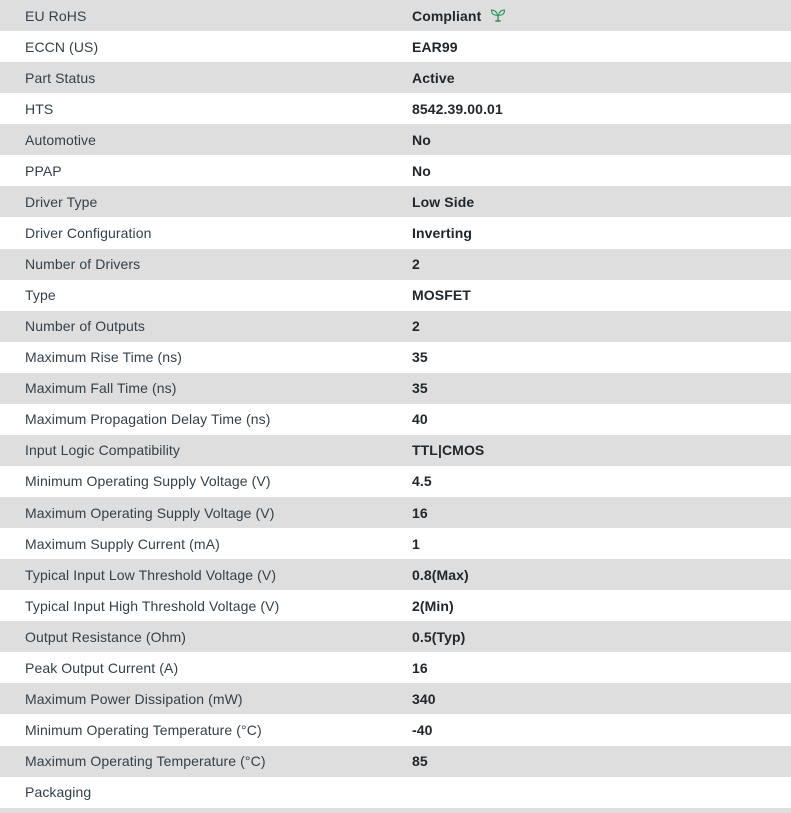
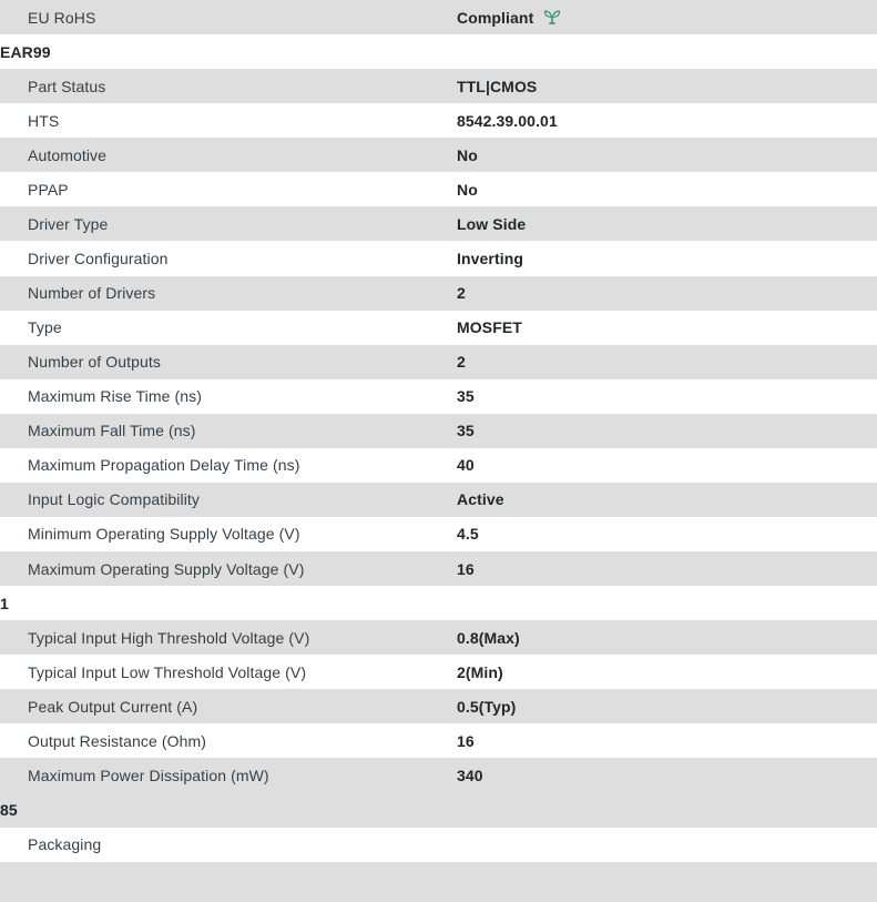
  EU RoHS
  Compliant
- ECCN (US)
  EAR99
  Part Status
- Active
+ TTL|CMOS
  HTS
  8542.39.00.01
  Automotive
  No
  PPAP
  No
  Driver Type
  Low Side
  Driver Configuration
  Inverting
  Number of Drivers
  2
  Type
  MOSFET
  Number of Outputs
  2
  Maximum Rise Time (ns)
  35
  Maximum Fall Time (ns)
  35
  Maximum Propagation Delay Time (ns)
  40
  Input Logic Compatibility
- TTL|CMOS
+ Active
  Minimum Operating Supply Voltage (V)
  4.5
  Maximum Operating Supply Voltage (V)
  16
- Maximum Supply Current (mA)
  1
- Typical Input Low Threshold Voltage (V)
+ Typical Input High Threshold Voltage (V)
  0.8(Max)
- Typical Input High Threshold Voltage (V)
+ Typical Input Low Threshold Voltage (V)
  2(Min)
- Output Resistance (Ohm)
+ Peak Output Current (A)
  0.5(Typ)
- Peak Output Current (A)
+ Output Resistance (Ohm)
  16
  Maximum Power Dissipation (mW)
  340
- Minimum Operating Temperature (°C)
- -40
- Maximum Operating Temperature (°C)
  85
  Packaging
